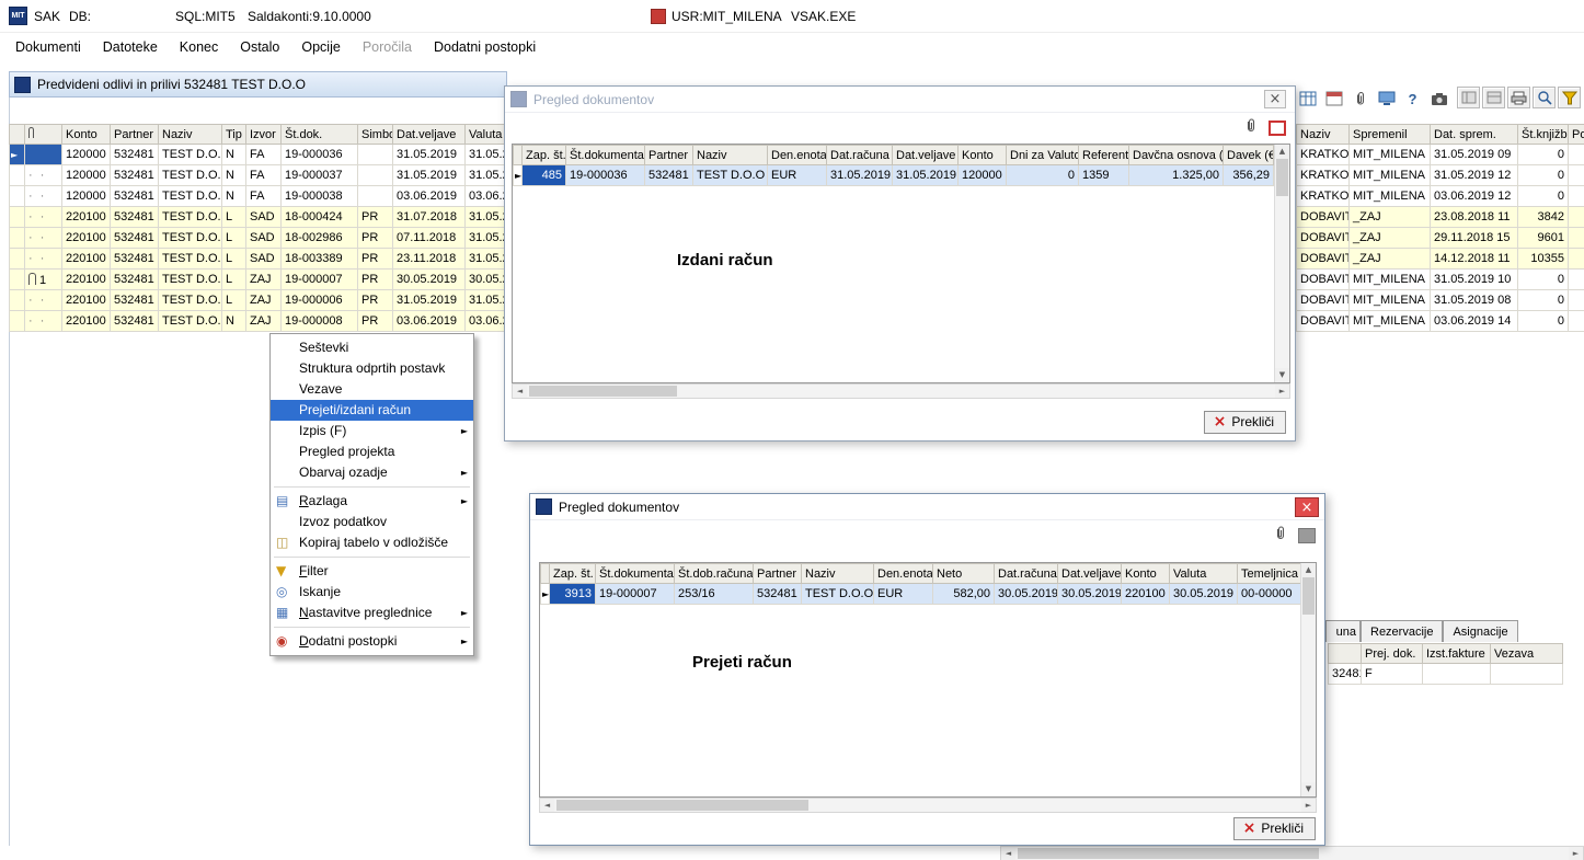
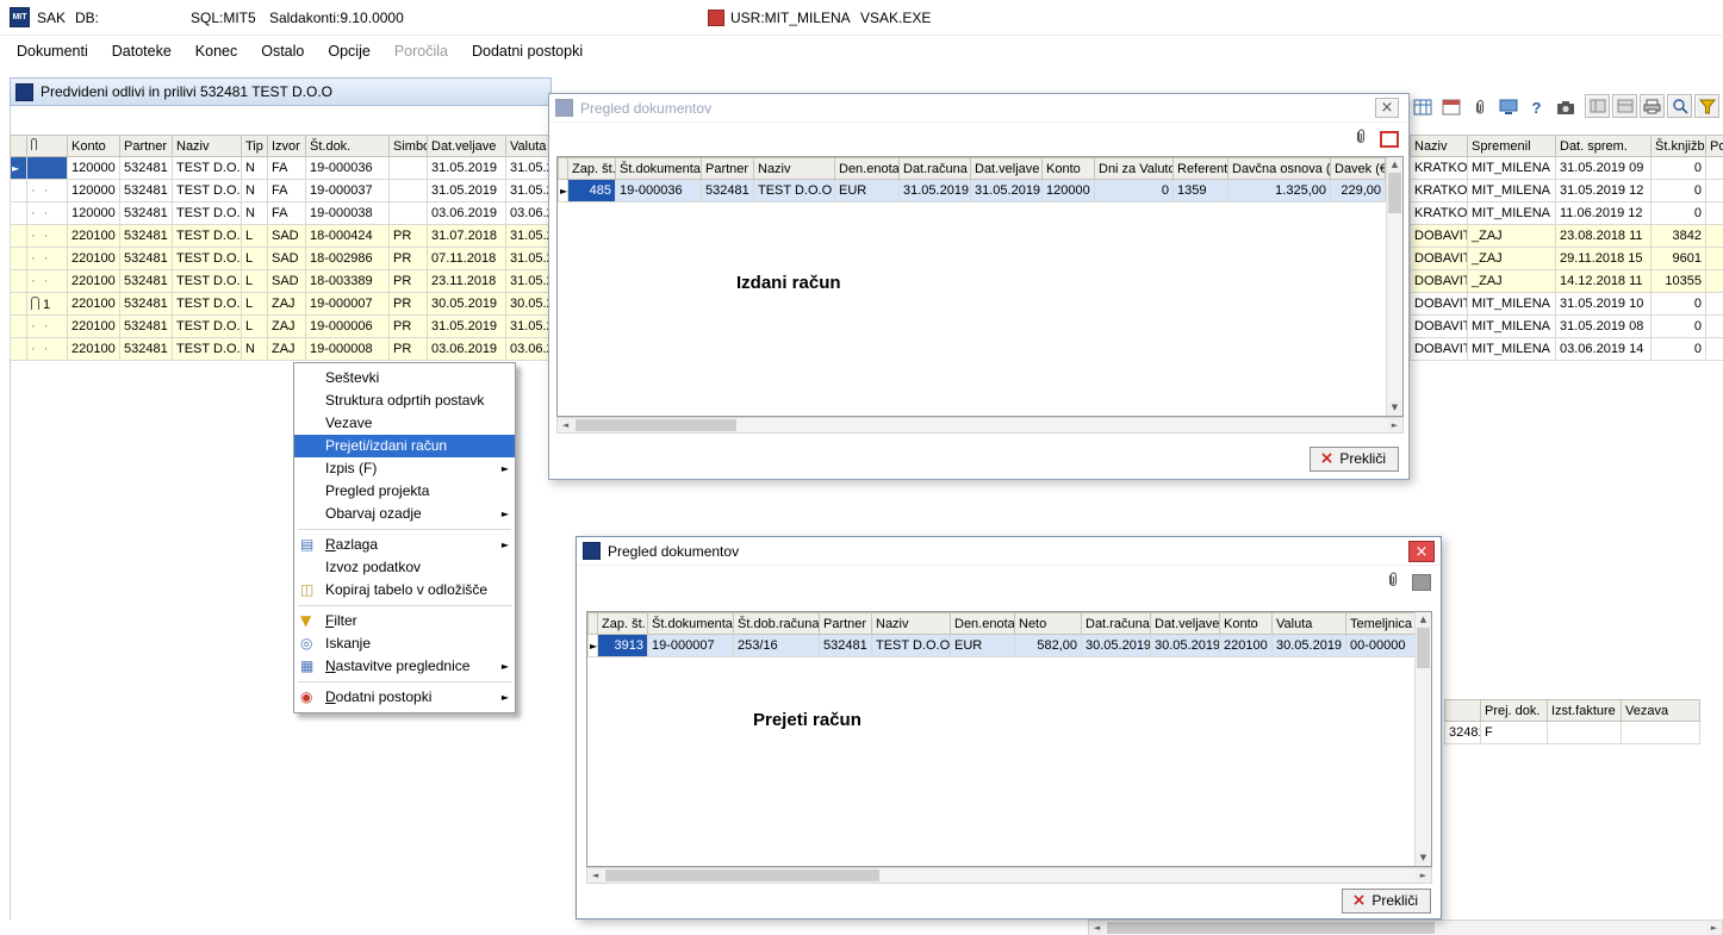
  SAK
  DB:
  SQL:MIT5
  Saldakonti:9.10.0000
  USR:MIT_MILENA
  VSAK.EXE
  Dokumenti
  Datoteke
  Konec
  Ostalo
  Opcije
  Poročila
  Dodatni postopki
  Predvideni odlivi in prilivi 532481 TEST D.O.O
  		Konto	Partner	Naziv	Tip	Izvor	Št.dok.	Simb	Dat.veljave	Valuta
  ►		120000	532481	TEST D.O.	N	FA	19-000036		31.05.2019	31.05.
  	· ·	120000	532481	TEST D.O.	N	FA	19-000037		31.05.2019	31.05.
  	· ·	120000	532481	TEST D.O.	N	FA	19-000038		03.06.2019	03.06.
  	· ·	220100	532481	TEST D.O.	L	SAD	18-000424	PR	31.07.2018	31.05.
  	· ·	220100	532481	TEST D.O.	L	SAD	18-002986	PR	07.11.2018	31.05.
  	· ·	220100	532481	TEST D.O.	L	SAD	18-003389	PR	23.11.2018	31.05.
  	1	220100	532481	TEST D.O.	L	ZAJ	19-000007	PR	30.05.2019	30.05.
  	· ·	220100	532481	TEST D.O.	L	ZAJ	19-000006	PR	31.05.2019	31.05.
  	· ·	220100	532481	TEST D.O.	N	ZAJ	19-000008	PR	03.06.2019	03.06.
  Naziv	Spremenil	Dat. sprem.	Št.knjižb	Po
  KRATKO	MIT_MILENA	31.05.2019 09	0
  KRATKO	MIT_MILENA	31.05.2019 12	0
- KRATKO	MIT_MILENA	03.06.2019 12	0
+ KRATKO	MIT_MILENA	11.06.2019 12	0
  DOBAVI	_ZAJ	23.08.2018 11	3842
  DOBAVI	_ZAJ	29.11.2018 15	9601
  DOBAVI	_ZAJ	14.12.2018 11	10355
  DOBAVI	MIT_MILENA	31.05.2019 10	0
  DOBAVI	MIT_MILENA	31.05.2019 08	0
  DOBAVI	MIT_MILENA	03.06.2019 14	0
  ?
  Seštevki
  Struktura odprtih postavk
  Vezave
  Prejeti/izdani račun
  Izpis (F)
  ►
  Pregled projekta
  Obarvaj ozadje
  ►
  Razlaga
  ►
  Izvoz podatkov
  Kopiraj tabelo v odložišče
  Filter
  Iskanje
  Nastavitve preglednice
  ►
  Dodatni postopki
  ►
  Pregled dokumentov
  ×
  	Zap. št.	Št.dokumenta	Partner	Naziv	Den.enota	Dat.računa	Dat.veljave	Konto	Dni za Valuto	Referent	Davčna osnova (	Davek (€
- ►	485	19-000036	532481	TEST D.O.O	EUR	31.05.2019	31.05.2019	120000	0	1359	1.325,00	356,29
+ ►	485	19-000036	532481	TEST D.O.O	EUR	31.05.2019	31.05.2019	120000	0	1359	1.325,00	229,00
  ▲
  ▼
  Izdani račun
  ◄
  ►
  ×
  Prekliči
  Pregled dokumentov
  ×
  	Zap. št.	Št.dokumenta	Št.dob.računa	Partner	Naziv	Den.enota	Neto	Dat.računa	Dat.veljave	Konto	Valuta	Temeljnica
  ►	3913	19-000007	253/16	532481	TEST D.O.O	EUR	582,00	30.05.2019	30.05.2019	220100	30.05.2019	00-00000
  ▲
  ▼
  Prejeti račun
  ◄
  ►
  ×
  Prekliči
- una
- Rezervacije
- Asignacije
  	Prej. dok.	Izst.fakture	Vezava
  3248	F
  ◄
  ►
